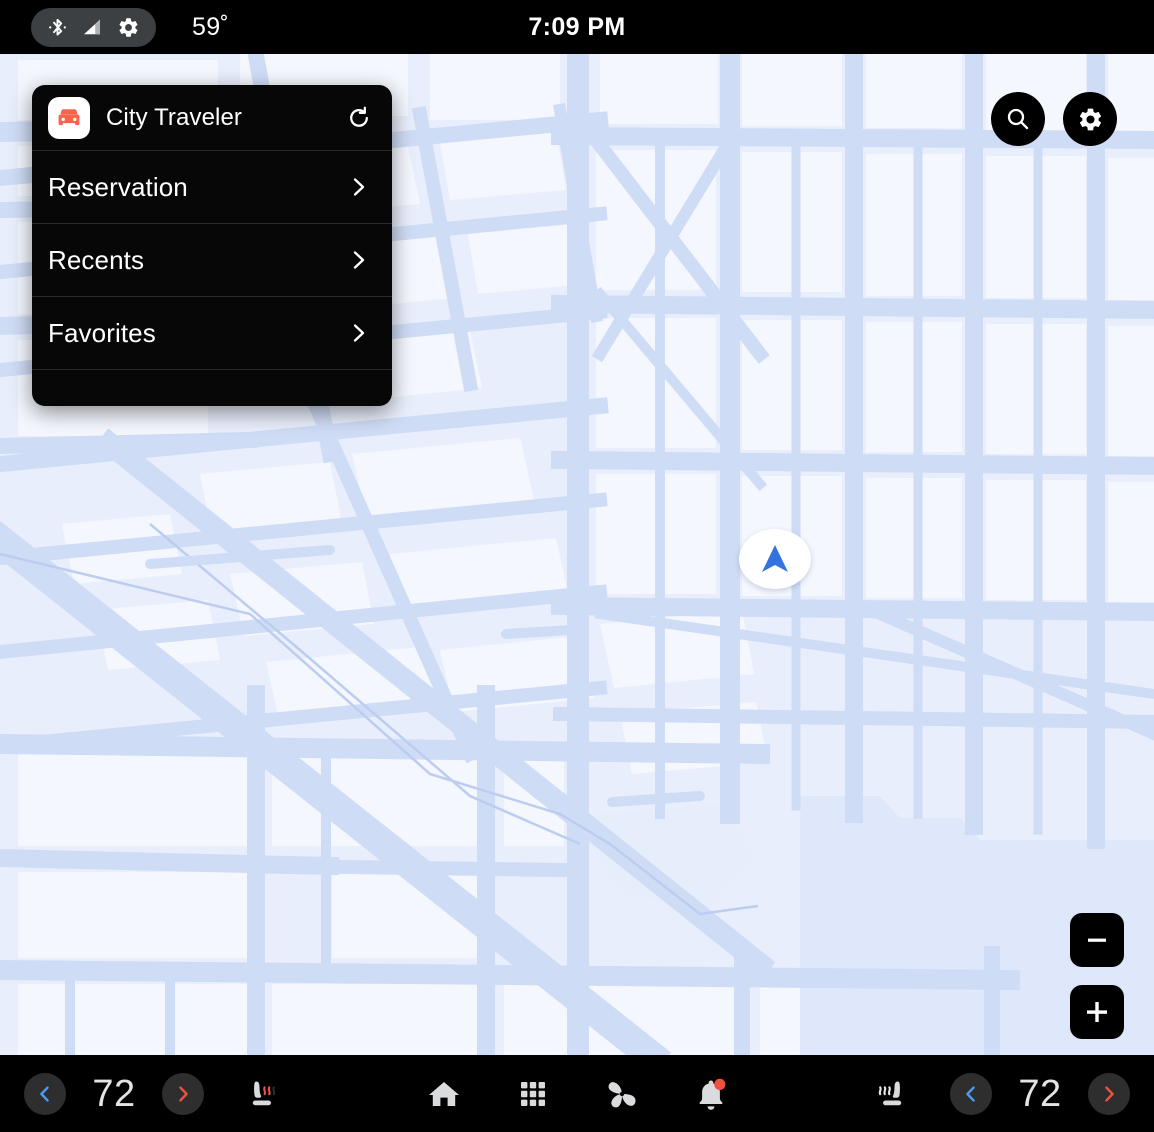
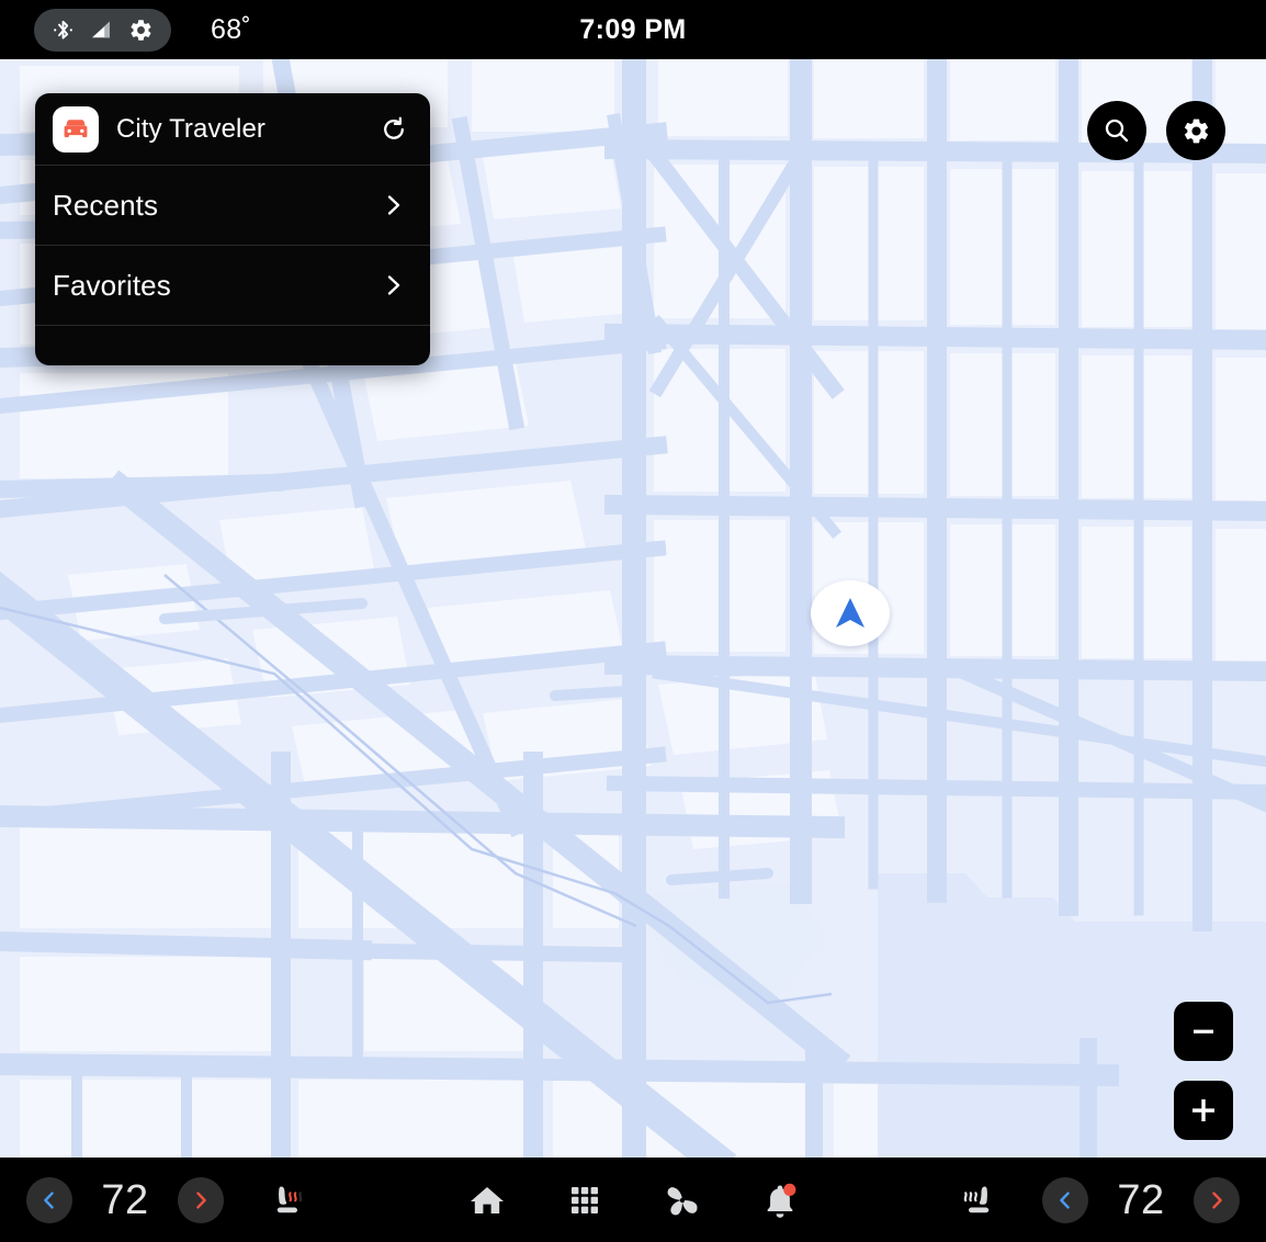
  City Traveler
- Reservation
  Recents
  Favorites
- 59˚
+ 68˚
  7:09 PM
  72
  72
